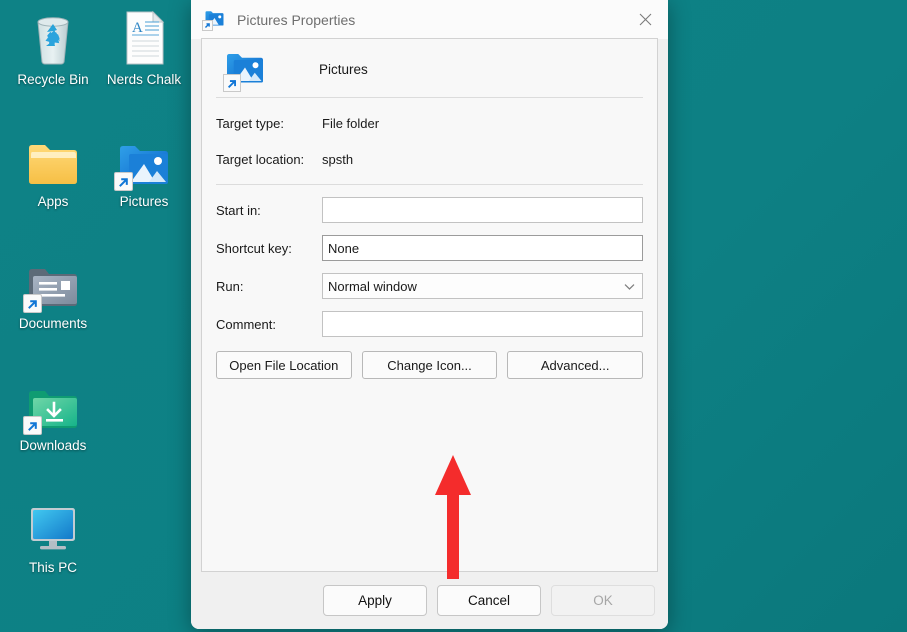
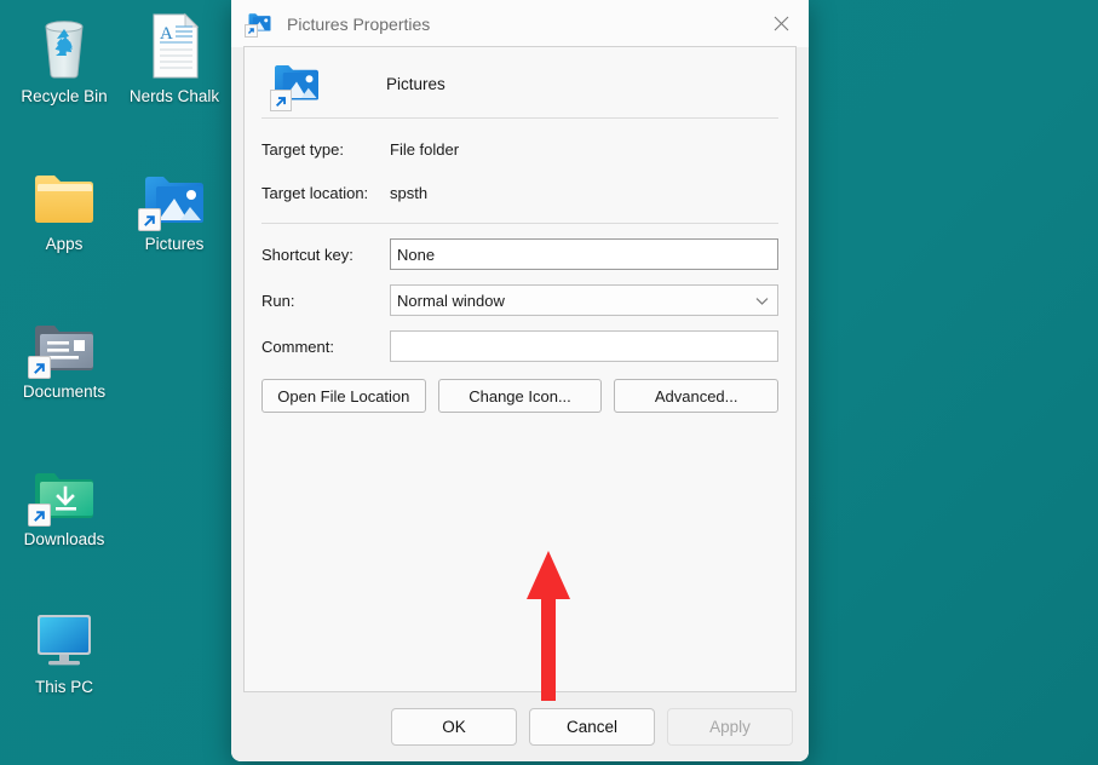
  Recycle Bin
  A
  Nerds Chalk
  Apps
  Pictures
  Documents
  Downloads
  This PC
  Pictures Properties
  Pictures
  Target type:
  File folder
  Target location:
  spsth
- Start in:
  Shortcut key:
  None
  Run:
  Normal window
  Comment:
  Open File Location
  Change Icon...
  Advanced...
- Apply
+ OK
  Cancel
- OK
+ Apply
